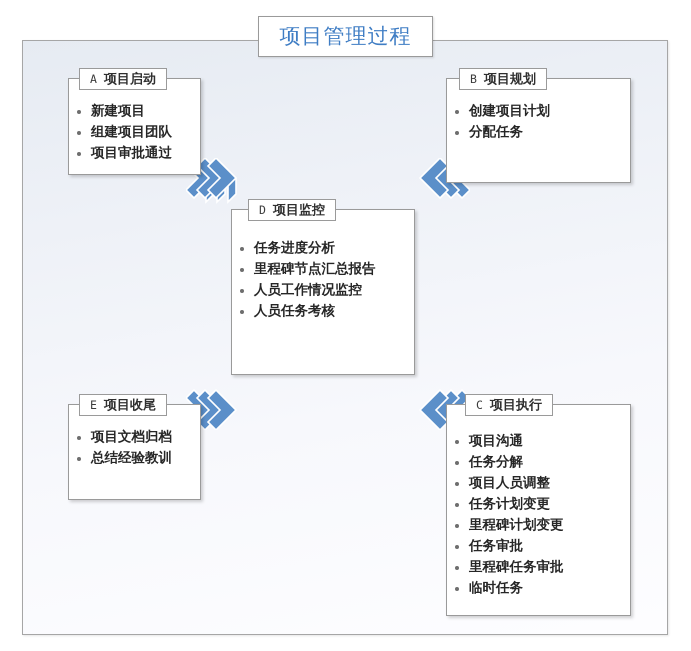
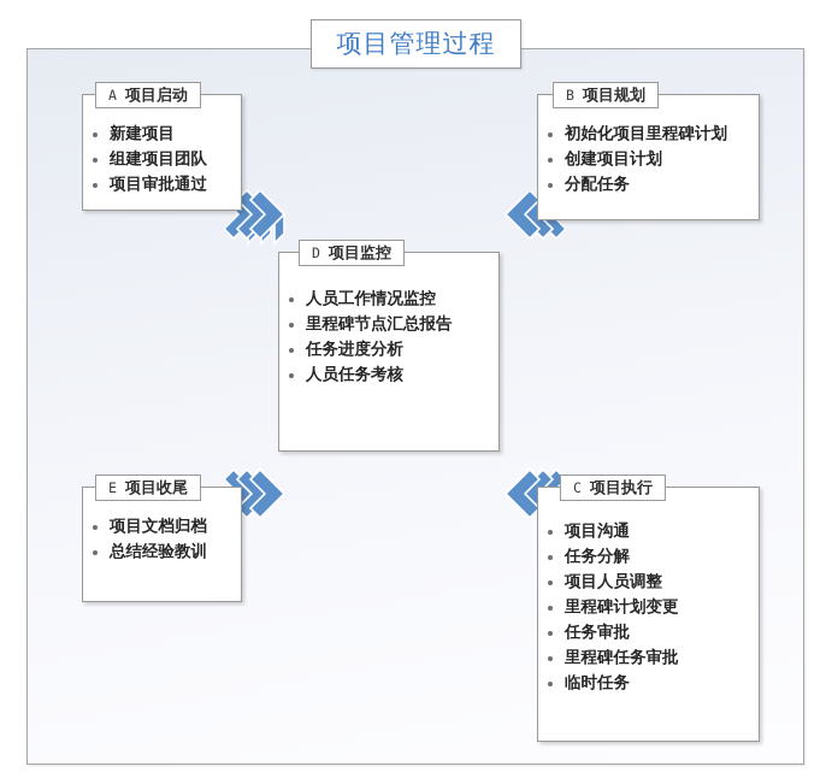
  项目管理过程
  A
  项目启动
  新建项目
  组建项目团队
  项目审批通过
  B
  项目规划
+ 初始化项目里程碑计划
  创建项目计划
  分配任务
  D
  项目监控
- 任务进度分析
+ 人员工作情况监控
  里程碑节点汇总报告
- 人员工作情况监控
+ 任务进度分析
  人员任务考核
  E
  项目收尾
  项目文档归档
  总结经验教训
  C
  项目执行
  项目沟通
  任务分解
  项目人员调整
- 任务计划变更
  里程碑计划变更
  任务审批
  里程碑任务审批
  临时任务
